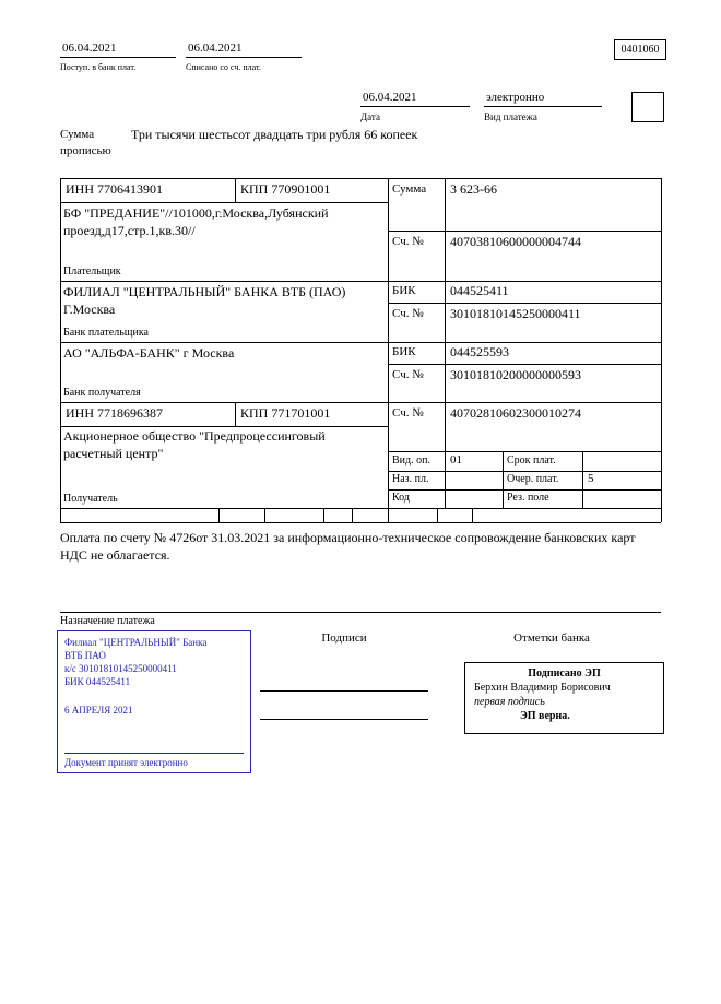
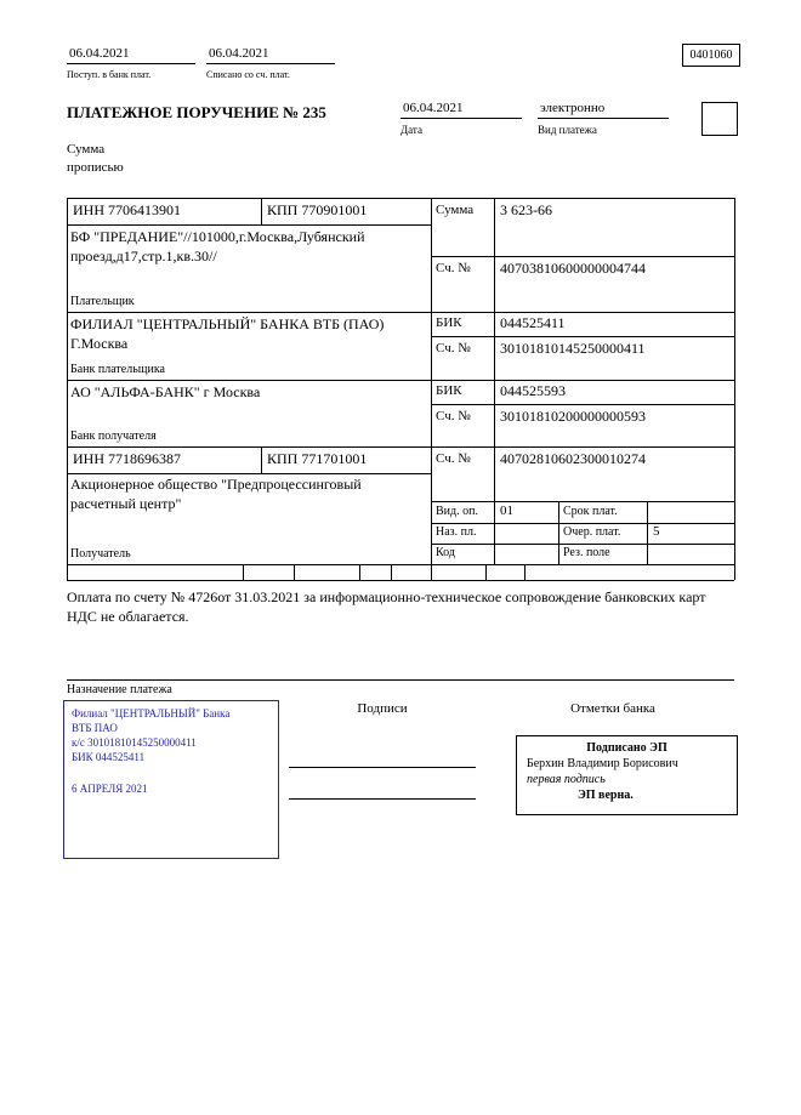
  06.04.2021
  Поступ. в банк плат.
  06.04.2021
  Списано со сч. плат.
  0401060
+ ПЛАТЕЖНОЕ ПОРУЧЕНИЕ № 235
  06.04.2021
  Дата
  электронно
  Вид платежа
  Сумма прописью
- Три тысячи шестьсот двадцать три рубля 66 копеек
  ИНН 7706413901
  КПП 770901001
  Сумма
  3 623-66
  БФ "ПРЕДАНИЕ"//101000,г.Москва,Лубянский проезд,д17,стр.1,кв.30//
  Сч. №
  40703810600000004744
  Плательщик
  ФИЛИАЛ "ЦЕНТРАЛЬНЫЙ" БАНКА ВТБ (ПАО) Г.Москва
  БИК
  044525411
  Сч. №
  30101810145250000411
  Банк плательщика
  АО "АЛЬФА-БАНК" г Москва
  БИК
  044525593
  Сч. №
  30101810200000000593
  Банк получателя
  ИНН 7718696387
  КПП 771701001
  Сч. №
  40702810602300010274
  Акционерное общество "Предпроцессинговый расчетный центр"
  Вид. оп.
  01
  Срок плат.
  Наз. пл.
  Очер. плат.
  5
  Код
  Рез. поле
  Получатель
  Оплата по счету № 4726от 31.03.2021 за информационно-техническое сопровождение банковских карт НДС не облагается.
  Назначение платежа
  Подписи
  Отметки банка
  Филиал "ЦЕНТРАЛЬНЫЙ" Банка
  ВТБ ПАО
  к/с 30101810145250000411
  БИК 044525411
  6 АПРЕЛЯ 2021
- Документ принят электронно
  Подписано ЭП
  Берхин Владимир Борисович
  первая подпись
  ЭП верна.
